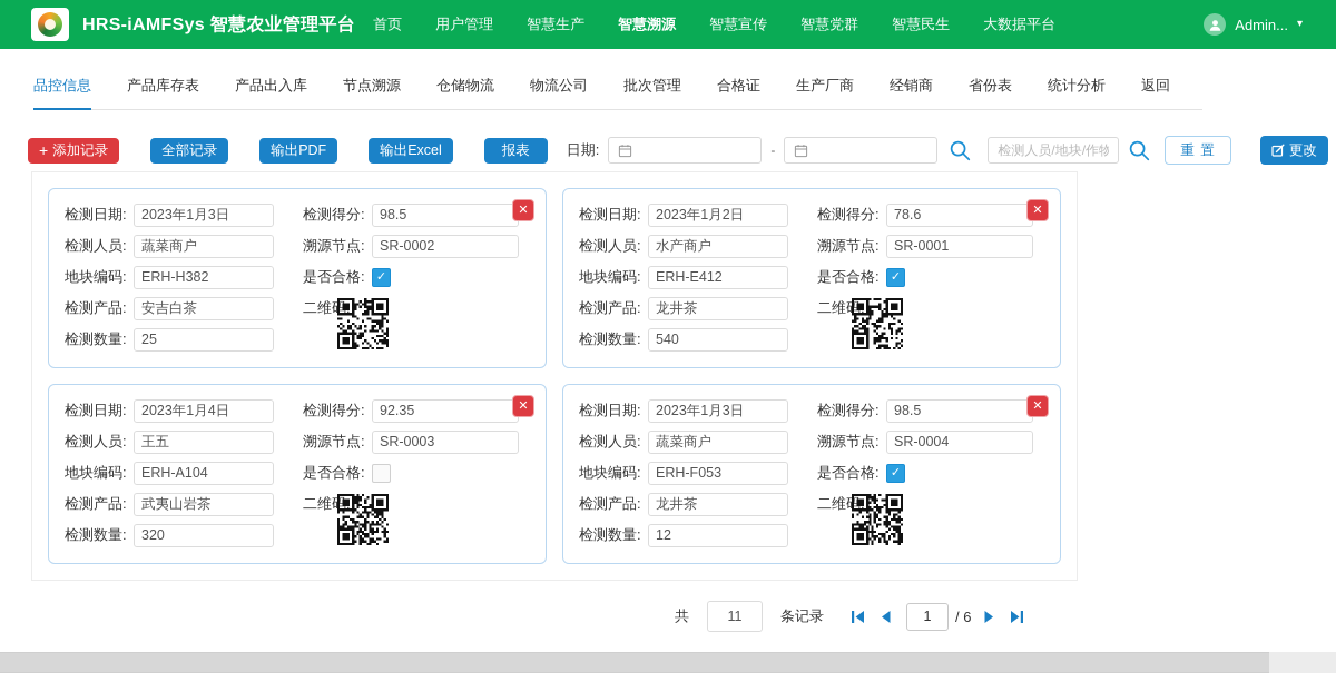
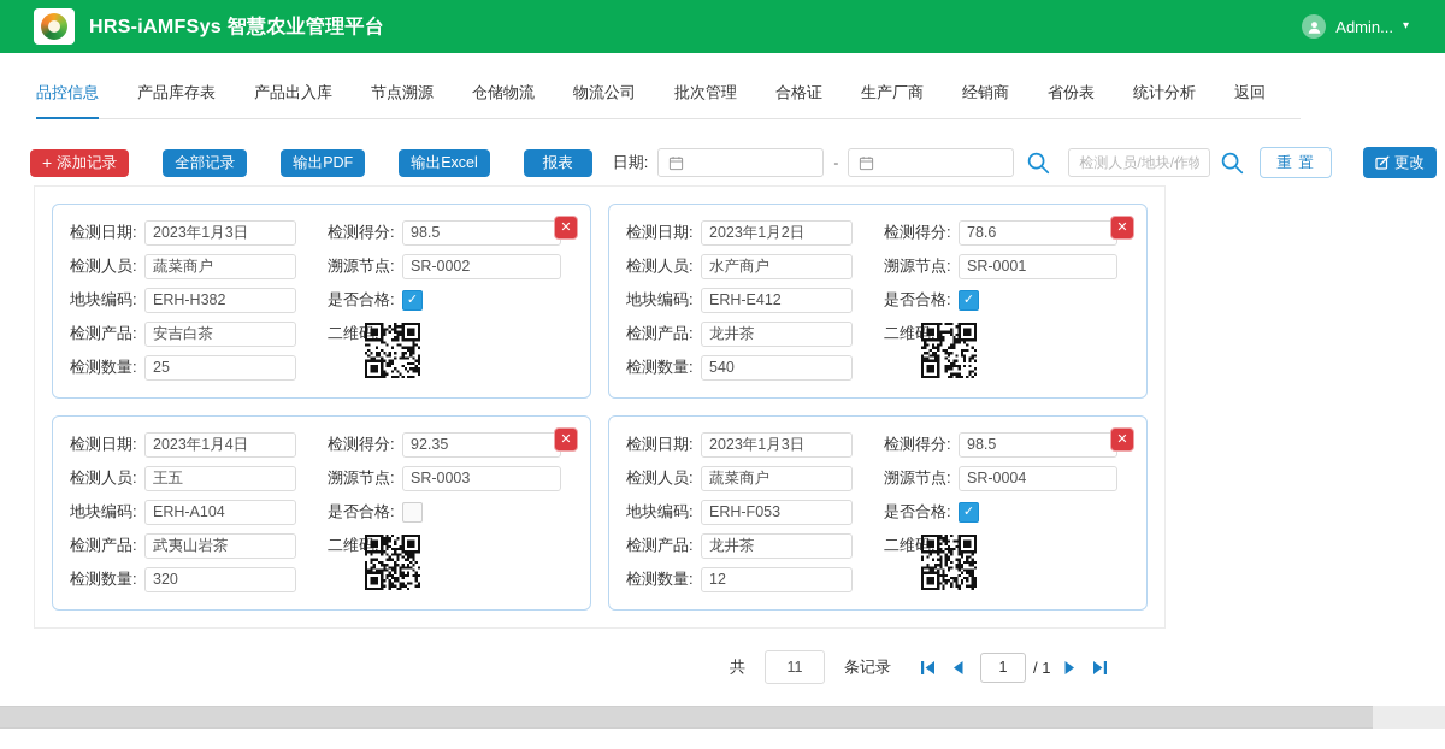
  HRS-iAMFSys 智慧农业管理平台
- 首页
- 用户管理
- 智慧生产
- 智慧溯源
- 智慧宣传
- 智慧党群
- 智慧民生
- 大数据平台
  Admin...
  ▾
  品控信息
  产品库存表
  产品出入库
  节点溯源
  仓储物流
  物流公司
  批次管理
  合格证
  生产厂商
  经销商
  省份表
  统计分析
  返回
  +
  添加记录
  全部记录
  输出PDF
  输出Excel
  报表
  日期:
  -
  检测人员/地块/作物
  重 置
  更改
  ✕
  检测日期:
  2023年1月3日
  检测得分:
  98.5
  检测人员:
  蔬菜商户
  溯源节点:
  SR-0002
  地块编码:
  ERH-H382
  是否合格:
  ✓
  检测产品:
  安吉白茶
  检测数量:
  25
  ✕
  检测日期:
  2023年1月2日
  检测得分:
  78.6
  检测人员:
  水产商户
  溯源节点:
  SR-0001
  地块编码:
  ERH-E412
  是否合格:
  ✓
  检测产品:
  龙井茶
  检测数量:
  540
  ✕
  检测日期:
  2023年1月4日
  检测得分:
  92.35
  检测人员:
  王五
  溯源节点:
  SR-0003
  地块编码:
  ERH-A104
  是否合格:
  检测产品:
  武夷山岩茶
  检测数量:
  320
  ✕
  检测日期:
  2023年1月3日
  检测得分:
  98.5
  检测人员:
  蔬菜商户
  溯源节点:
  SR-0004
  地块编码:
  ERH-F053
  是否合格:
  ✓
  检测产品:
  龙井茶
  检测数量:
  12
  共
  11
  条记录
  1
- / 6
+ / 1
